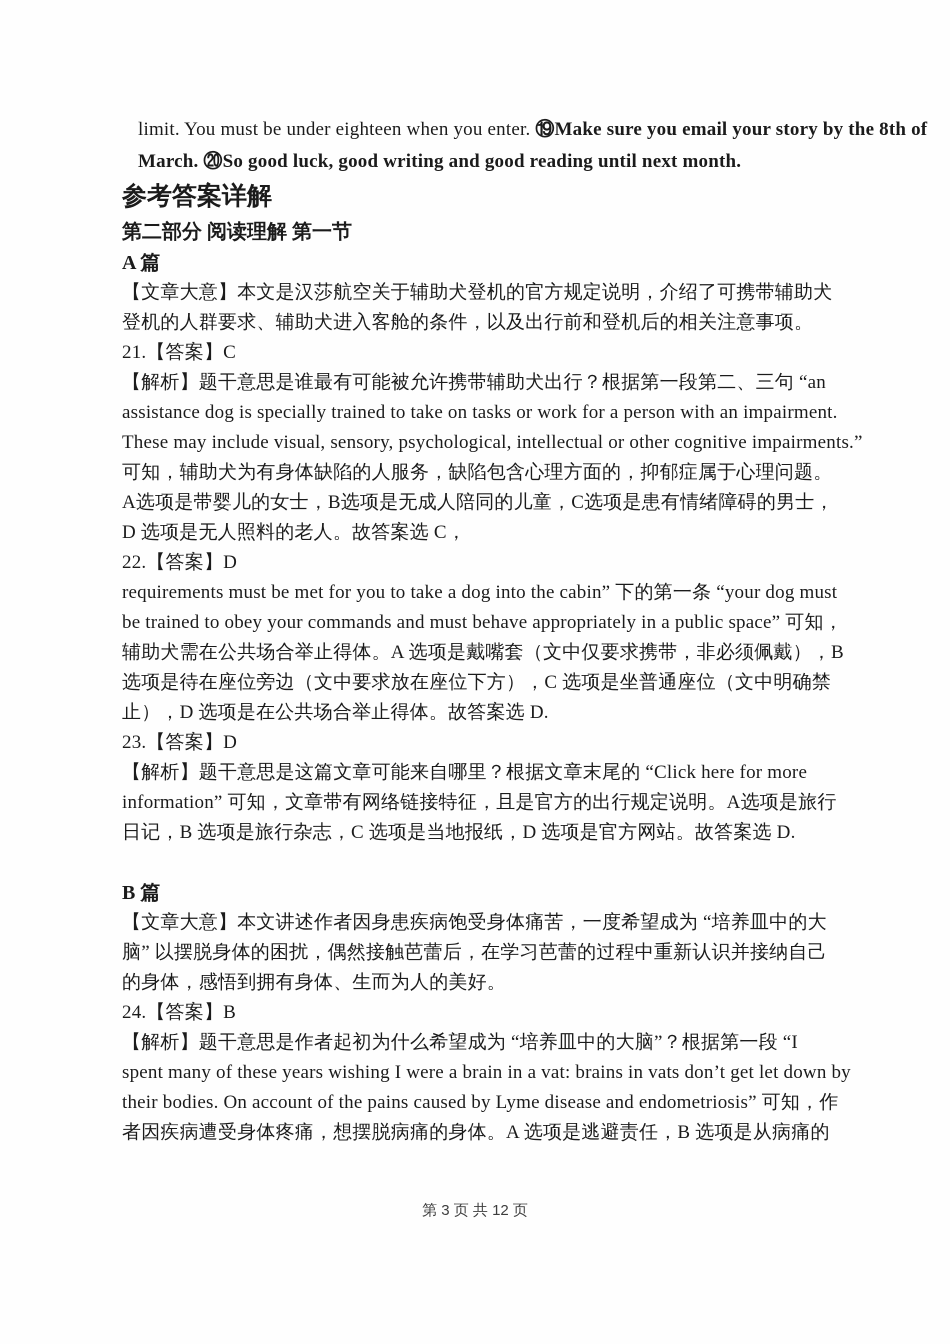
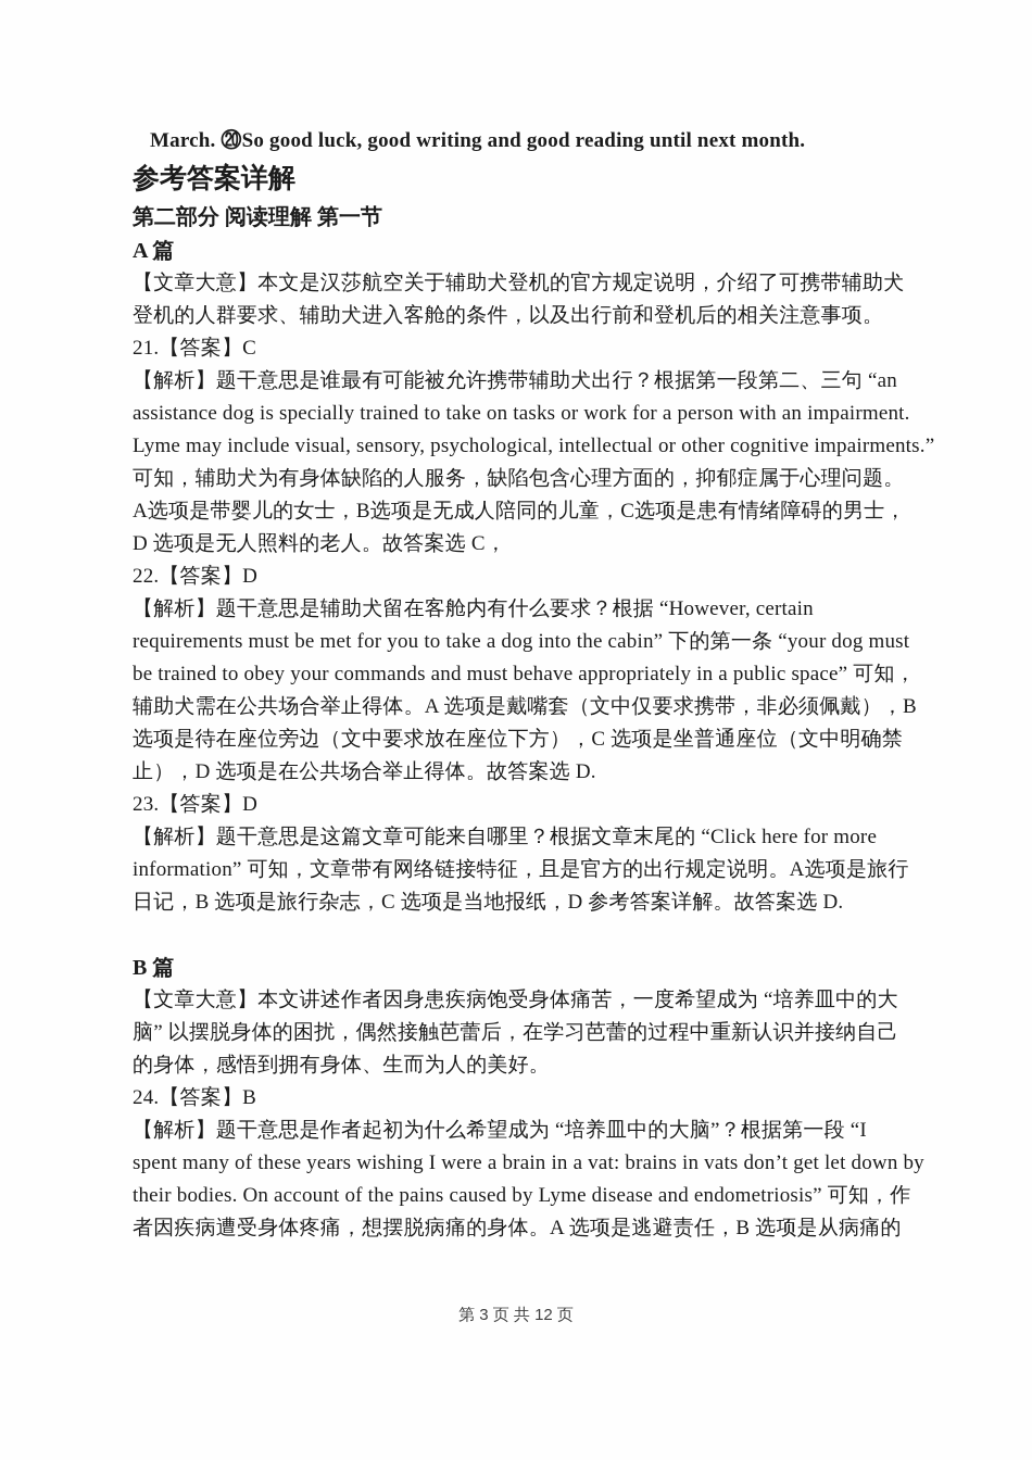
- limit. You must be under eighteen when you enter. ⑲Make sure you email your story by the 8th of
  March. ⑳So good luck, good writing and good reading until next month.
  参考答案详解
  第二部分 阅读理解 第一节
  A 篇
  【文章大意】本文是汉莎航空关于辅助犬登机的官方规定说明，介绍了可携带辅助犬
  登机的人群要求、辅助犬进入客舱的条件，以及出行前和登机后的相关注意事项。
  21.【答案】C
  【解析】题干意思是谁最有可能被允许携带辅助犬出行？根据第一段第二、三句 “an
  assistance dog is specially trained to take on tasks or work for a person with an impairment.
- These may include visual, sensory, psychological, intellectual or other cognitive impairments.”
+ Lyme may include visual, sensory, psychological, intellectual or other cognitive impairments.”
  可知，辅助犬为有身体缺陷的人服务，缺陷包含心理方面的，抑郁症属于心理问题。
  A选项是带婴儿的女士，B选项是无成人陪同的儿童，C选项是患有情绪障碍的男士，
  D 选项是无人照料的老人。故答案选 C，
  22.【答案】D
+ 【解析】题干意思是辅助犬留在客舱内有什么要求？根据 “However, certain
  requirements must be met for you to take a dog into the cabin” 下的第一条 “your dog must
  be trained to obey your commands and must behave appropriately in a public space” 可知，
  辅助犬需在公共场合举止得体。A 选项是戴嘴套（文中仅要求携带，非必须佩戴），B
  选项是待在座位旁边（文中要求放在座位下方），C 选项是坐普通座位（文中明确禁
  止），D 选项是在公共场合举止得体。故答案选 D.
  23.【答案】D
  【解析】题干意思是这篇文章可能来自哪里？根据文章末尾的 “Click here for more
  information” 可知，文章带有网络链接特征，且是官方的出行规定说明。A选项是旅行
- 日记，B 选项是旅行杂志，C 选项是当地报纸，D 选项是官方网站。故答案选 D.
+ 日记，B 选项是旅行杂志，C 选项是当地报纸，D 参考答案详解。故答案选 D.
  B 篇
  【文章大意】本文讲述作者因身患疾病饱受身体痛苦，一度希望成为 “培养皿中的大
  脑” 以摆脱身体的困扰，偶然接触芭蕾后，在学习芭蕾的过程中重新认识并接纳自己
  的身体，感悟到拥有身体、生而为人的美好。
  24.【答案】B
  【解析】题干意思是作者起初为什么希望成为 “培养皿中的大脑”？根据第一段 “I
  spent many of these years wishing I were a brain in a vat: brains in vats don’t get let down by
  their bodies. On account of the pains caused by Lyme disease and endometriosis” 可知，作
  者因疾病遭受身体疼痛，想摆脱病痛的身体。A 选项是逃避责任，B 选项是从病痛的
  第 3 页 共 12 页
